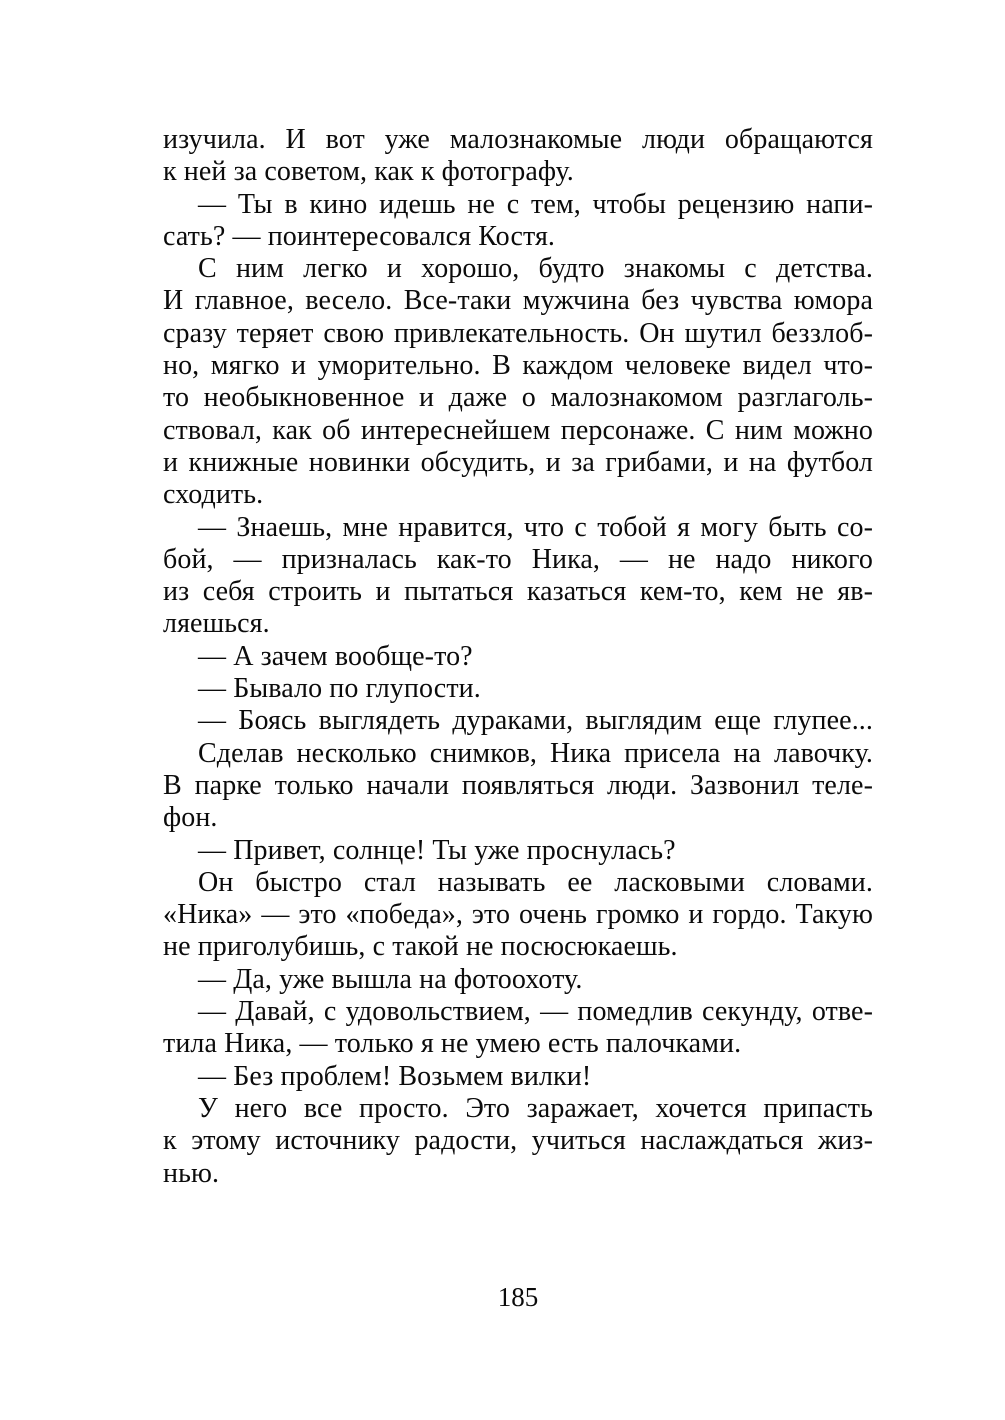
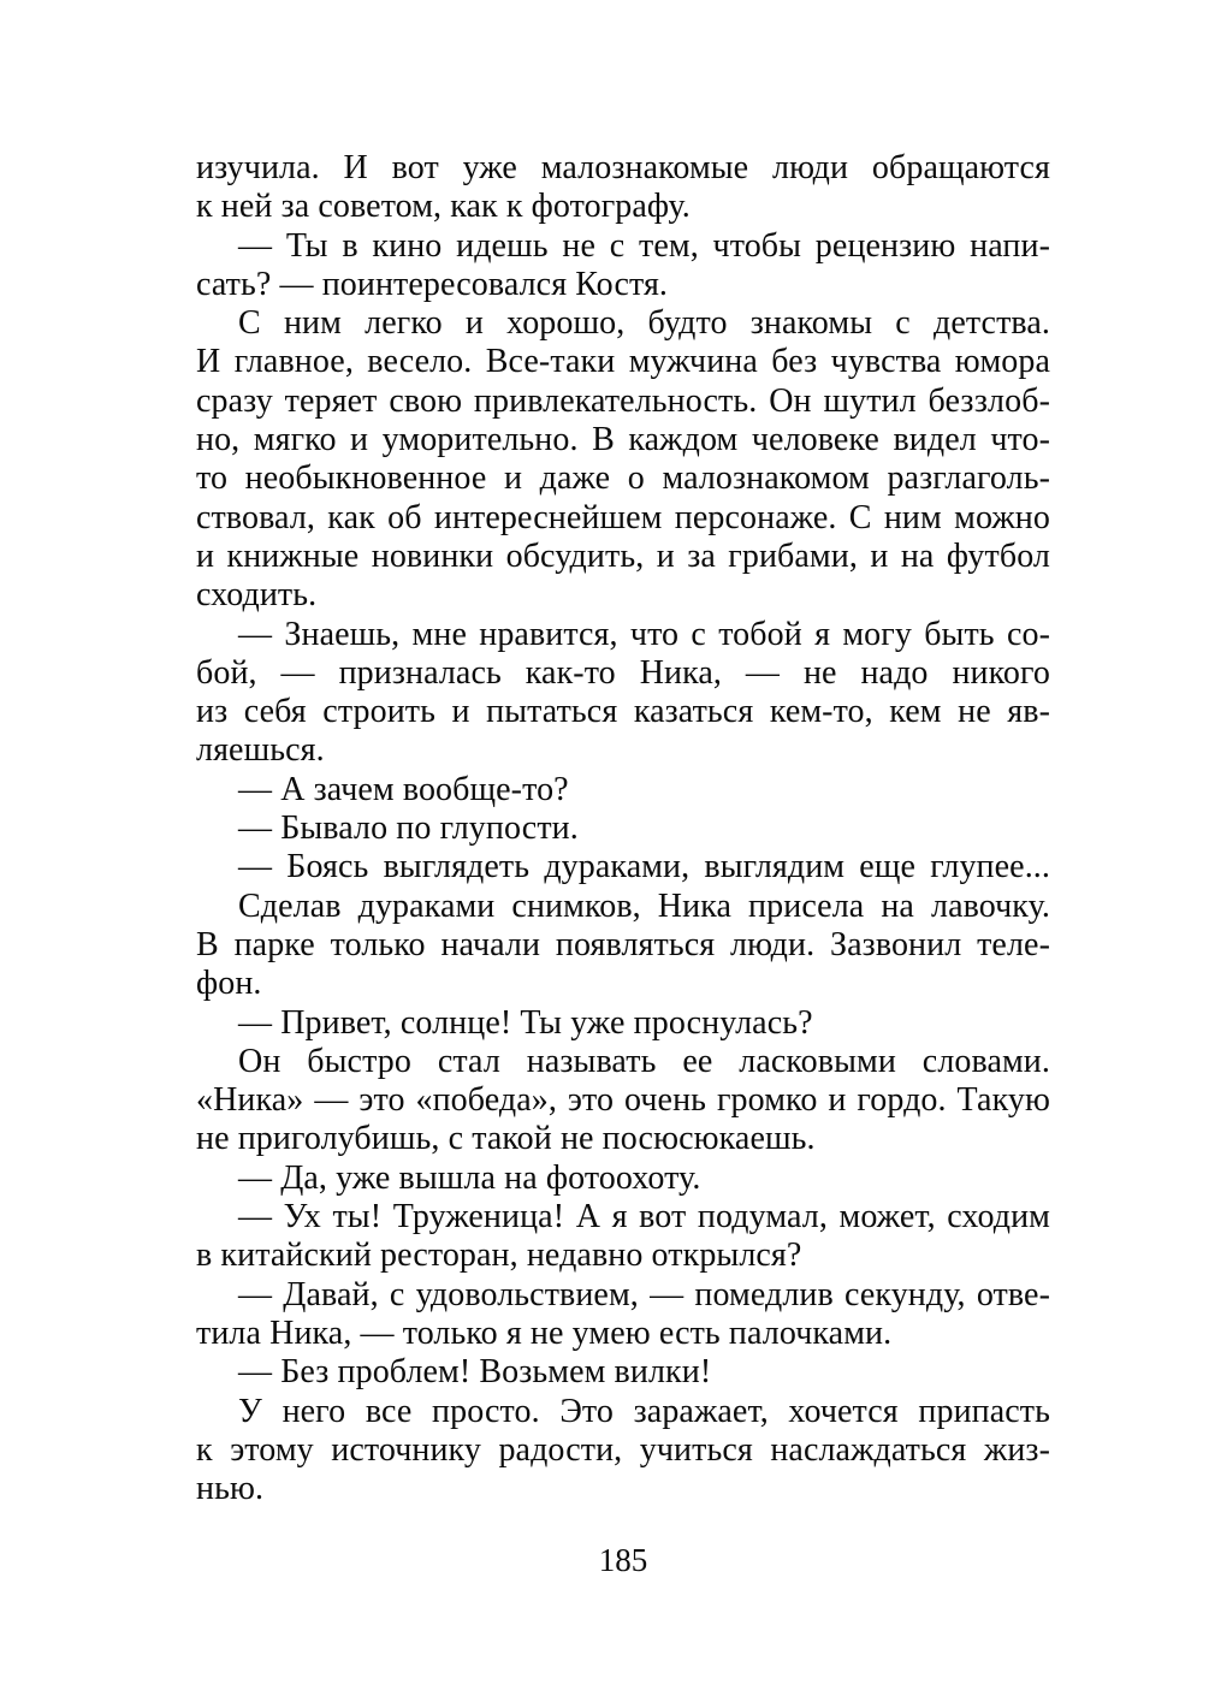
  изучила. И вот уже малознакомые люди обращаются
  к ней за советом, как к фотографу.
  — Ты в кино идешь не с тем, чтобы рецензию напи-
  сать? — поинтересовался Костя.
  С ним легко и хорошо, будто знакомы с детства.
  И главное, весело. Все-таки мужчина без чувства юмора
  сразу теряет свою привлекательность. Он шутил беззлоб-
  но, мягко и уморительно. В каждом человеке видел что-
  то необыкновенное и даже о малознакомом разглаголь-
  ствовал, как об интереснейшем персонаже. С ним можно
  и книжные новинки обсудить, и за грибами, и на футбол
  сходить.
  — Знаешь, мне нравится, что с тобой я могу быть со-
  бой, — призналась как-то Ника, — не надо никого
  из себя строить и пытаться казаться кем-то, кем не яв-
  ляешься.
  — А зачем вообще-то?
  — Бывало по глупости.
  — Боясь выглядеть дураками, выглядим еще глупее...
- Сделав несколько снимков, Ника присела на лавочку.
+ Сделав дураками снимков, Ника присела на лавочку.
  В парке только начали появляться люди. Зазвонил теле-
  фон.
  — Привет, солнце! Ты уже проснулась?
  Он быстро стал называть ее ласковыми словами.
  «Ника» — это «победа», это очень громко и гордо. Такую
  не приголубишь, с такой не посюсюкаешь.
  — Да, уже вышла на фотоохоту.
+ — Ух ты! Труженица! А я вот подумал, может, сходим
+ в китайский ресторан, недавно открылся?
  — Давай, с удовольствием, — помедлив секунду, отве-
  тила Ника, — только я не умею есть палочками.
  — Без проблем! Возьмем вилки!
  У него все просто. Это заражает, хочется припасть
  к этому источнику радости, учиться наслаждаться жиз-
  нью.
  185
